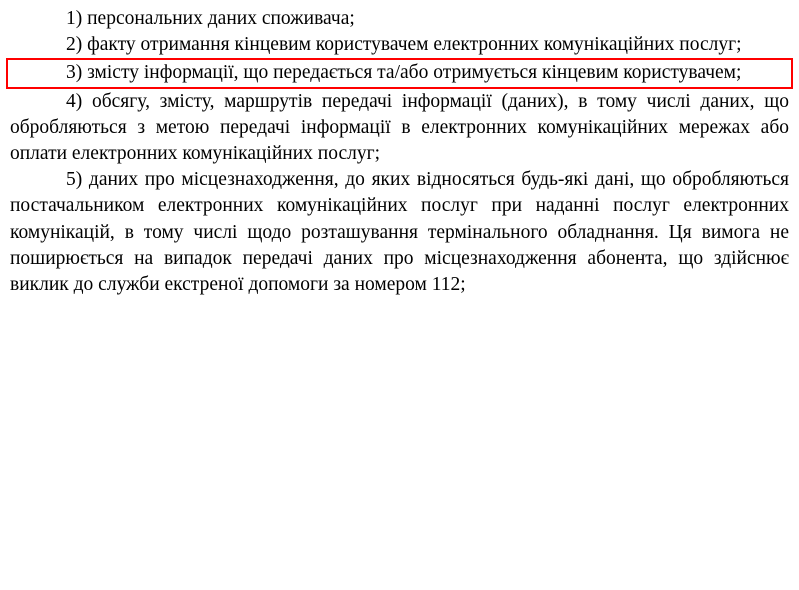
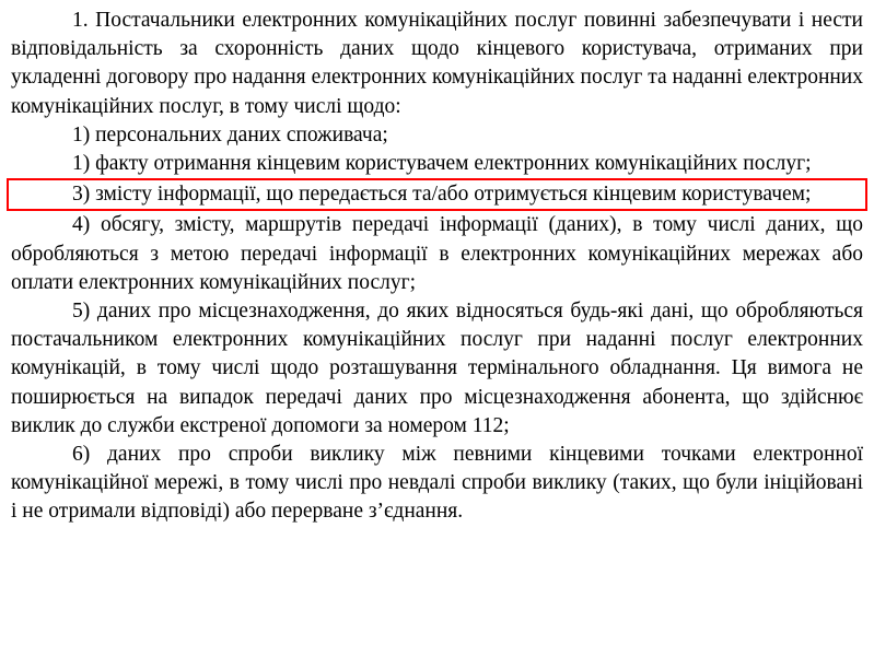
+ 1. Постачальники електронних комунікаційних послуг повинні забезпечувати і нести відповідальність за схоронність даних щодо кінцевого користувача, отриманих при укладенні договору про надання електронних комунікаційних послуг та наданні електронних комунікаційних послуг, в тому числі щодо:
  1) персональних даних споживача;
- 2) факту отримання кінцевим користувачем електронних комунікаційних послуг;
+ 1) факту отримання кінцевим користувачем електронних комунікаційних послуг;
  3) змісту інформації, що передається та/або отримується кінцевим користувачем;
  4) обсягу, змісту, маршрутів передачі інформації (даних), в тому числі даних, що обробляються з метою передачі інформації в електронних комунікаційних мережах або оплати електронних комунікаційних послуг;
  5) даних про місцезнаходження, до яких відносяться будь-які дані, що обробляються постачальником електронних комунікаційних послуг при наданні послуг електронних комунікацій, в тому числі щодо розташування термінального обладнання. Ця вимога не поширюється на випадок передачі даних про місцезнаходження абонента, що здійснює виклик до служби екстреної допомоги за номером 112;
+ 6) даних про спроби виклику між певними кінцевими точками електронної комунікаційної мережі, в тому числі про невдалі спроби виклику (таких, що були ініційовані і не отримали відповіді) або перерване з’єднання.
